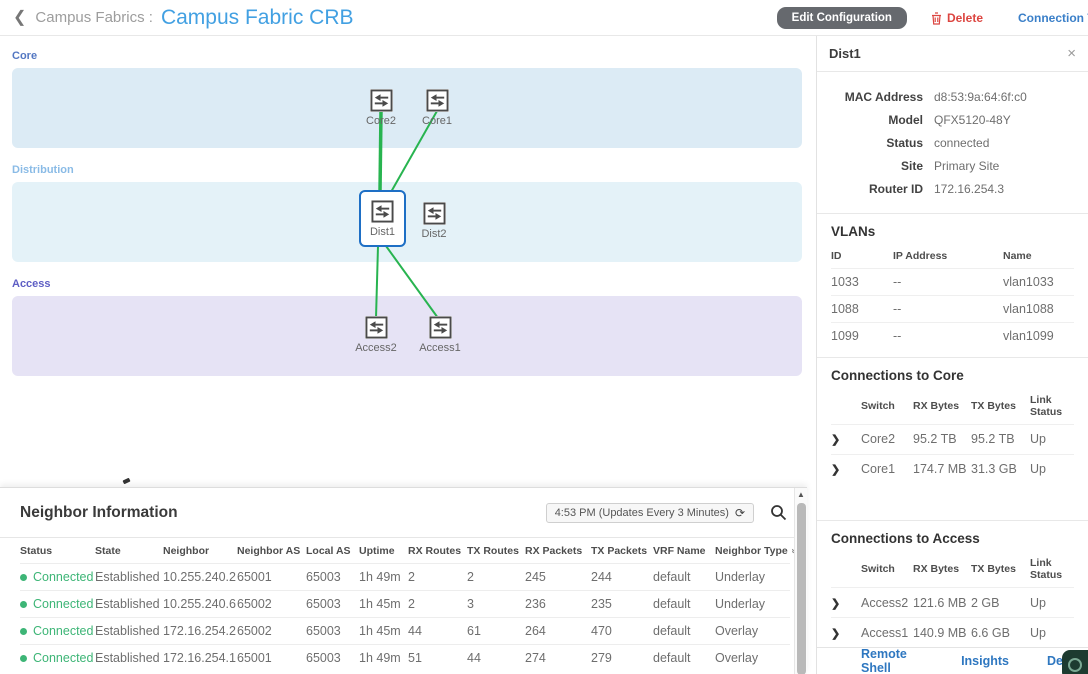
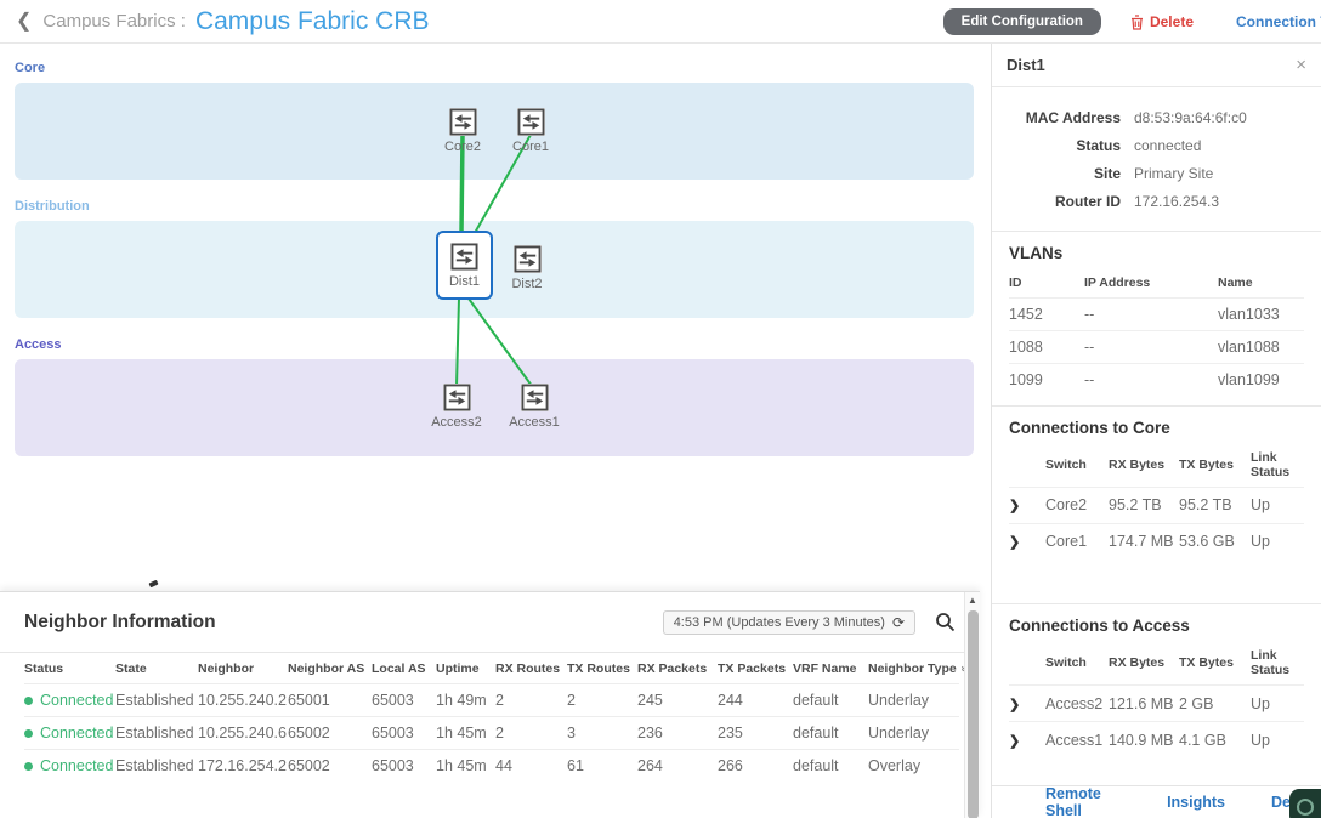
  ❮
  Campus Fabrics :
  Campus Fabric CRB
  Edit Configuration
  Delete
  Connection
  Core
  Distribution
  Access
  Core2
  Core1
  Dist1
  Dist2
  Access2
  Access1
  Dist1
  ×
  MAC Address
  d8:53:9a:64:6f:c0
- Model
- QFX5120-48Y
  Status
  connected
  Site
  Primary Site
  Router ID
  172.16.254.3
  VLANs
  ID	IP Address	Name
- 1033	--	vlan1033
+ 1452	--	vlan1033
  1088	--	vlan1088
  1099	--	vlan1099
  Connections to Core
  	Switch	RX Bytes	TX Bytes	Link Status
  ❯	Core2	95.2 TB	95.2 TB	Up
- ❯	Core1	174.7 MB	31.3 GB	Up
+ ❯	Core1	174.7 MB	53.6 GB	Up
  Connections to Access
  	Switch	RX Bytes	TX Bytes	Link Status
  ❯	Access2	121.6 MB	2 GB	Up
- ❯	Access1	140.9 MB	6.6 GB	Up
+ ❯	Access1	140.9 MB	4.1 GB	Up
  Remote Shell
  Insights
  Neighbor Information
  4:53 PM (Updates Every 3 Minutes)
  ⟳
  Status	State	Neighbor	Neighbor AS	Local AS	Uptime	RX Routes	TX Routes	RX Packets	TX Packets	VRF Name	Neighbor Type
  Connected	Established	10.255.240.2	65001	65003	1h 49m	2	2	245	244	default	Underlay
  Connected	Established	10.255.240.6	65002	65003	1h 45m	2	3	236	235	default	Underlay
- Connected	Established	172.16.254.2	65002	65003	1h 45m	44	61	264	470	default	Overlay
+ Connected	Established	172.16.254.2	65002	65003	1h 45m	44	61	264	266	default	Overlay
- Connected	Established	172.16.254.1	65001	65003	1h 49m	51	44	274	279	default	Overlay
  ▲
